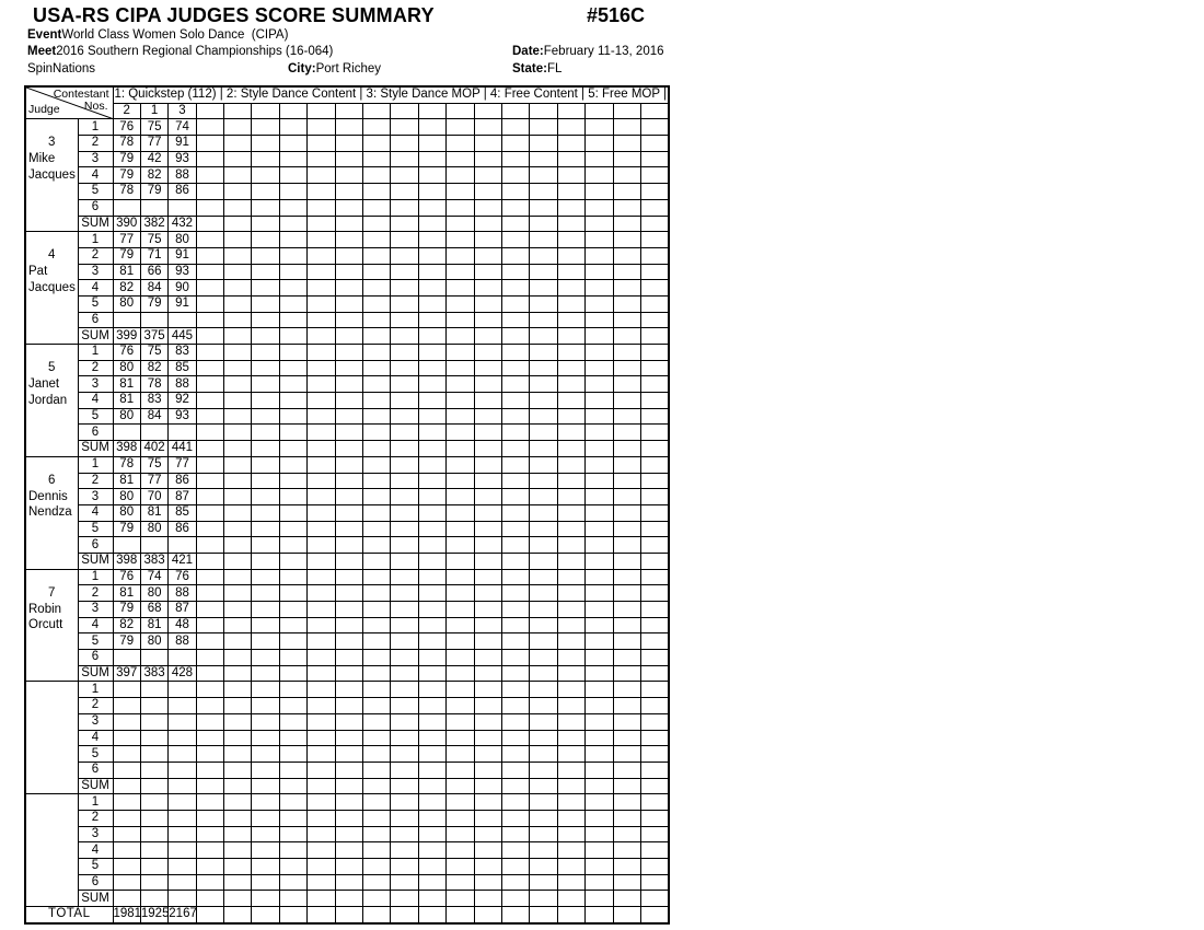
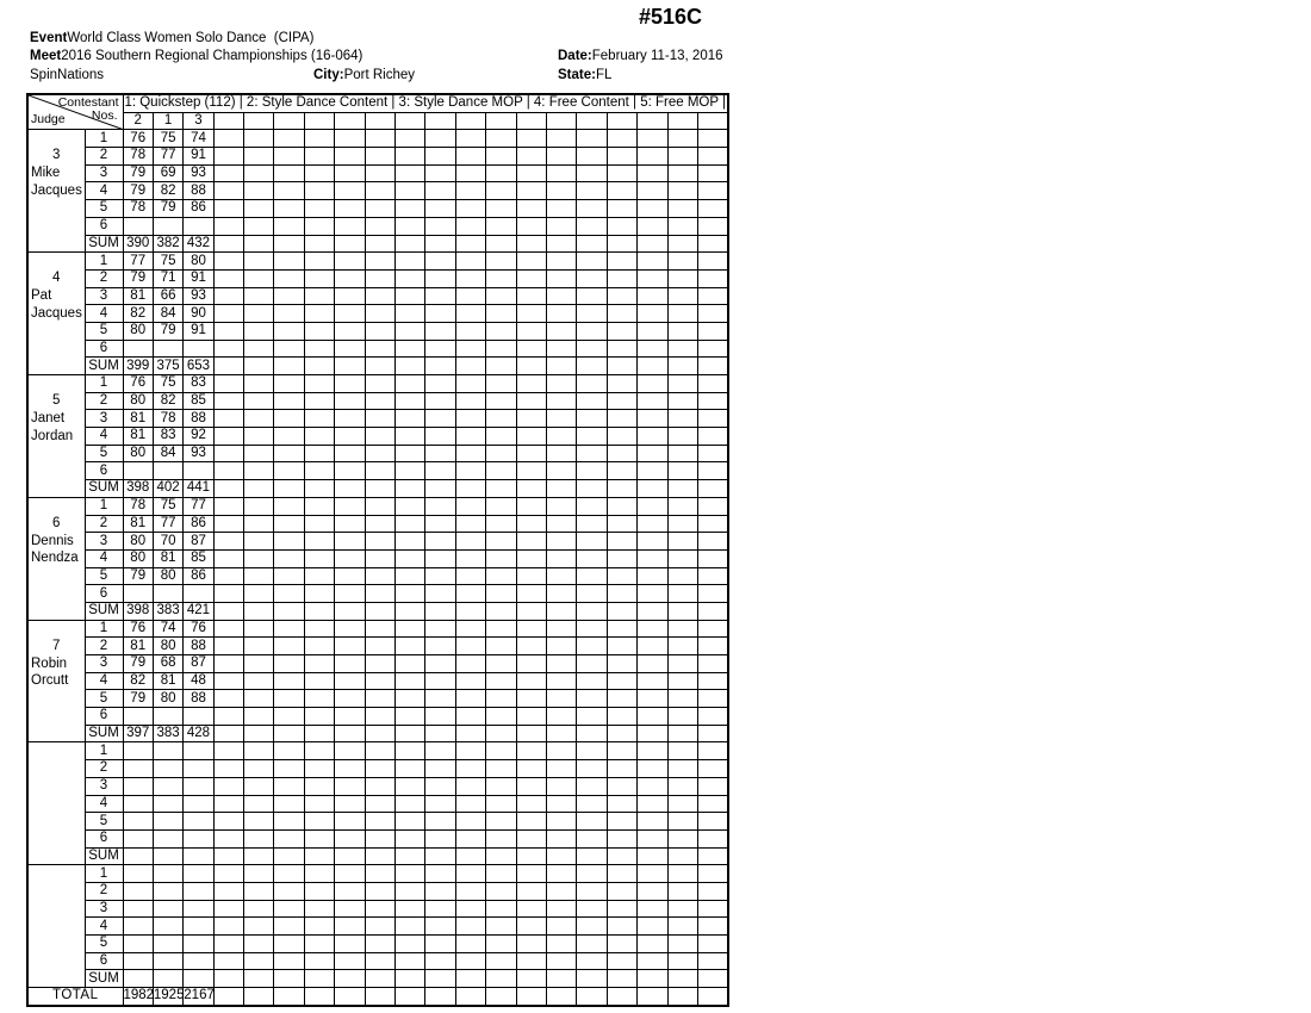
- USA-RS CIPA JUDGES SCORE SUMMARY
  #516C
  EventWorld Class Women Solo Dance (CIPA)
  Meet2016 Southern Regional Championships (16-064)
  Date:February 11-13, 2016
  SpinNations
  City:Port Richey
  State:FL
  ContestantNos.Judge	1: Quickstep (112) | 2: Style Dance Content | 3: Style Dance MOP | 4: Free Content | 5: Free MOP |
  2	1	3
  3MikeJacques	1	76	75	74
  2	78	77	91
- 3	79	42	93
+ 3	79	69	93
  4	79	82	88
  5	78	79	86
  6
  SUM	390	382	432
  4PatJacques	1	77	75	80
  2	79	71	91
  3	81	66	93
  4	82	84	90
  5	80	79	91
  6
- SUM	399	375	445
+ SUM	399	375	653
  5JanetJordan	1	76	75	83
  2	80	82	85
  3	81	78	88
  4	81	83	92
  5	80	84	93
  6
  SUM	398	402	441
  6DennisNendza	1	78	75	77
  2	81	77	86
  3	80	70	87
  4	80	81	85
  5	79	80	86
  6
  SUM	398	383	421
  7RobinOrcutt	1	76	74	76
  2	81	80	88
  3	79	68	87
  4	82	81	48
  5	79	80	88
  6
  SUM	397	383	428
  	1
  2
  3
  4
  5
  6
  SUM
  	1
  2
  3
  4
  5
  6
  SUM
- TOTAL	1981	1925	2167
+ TOTAL	1982	1925	2167
